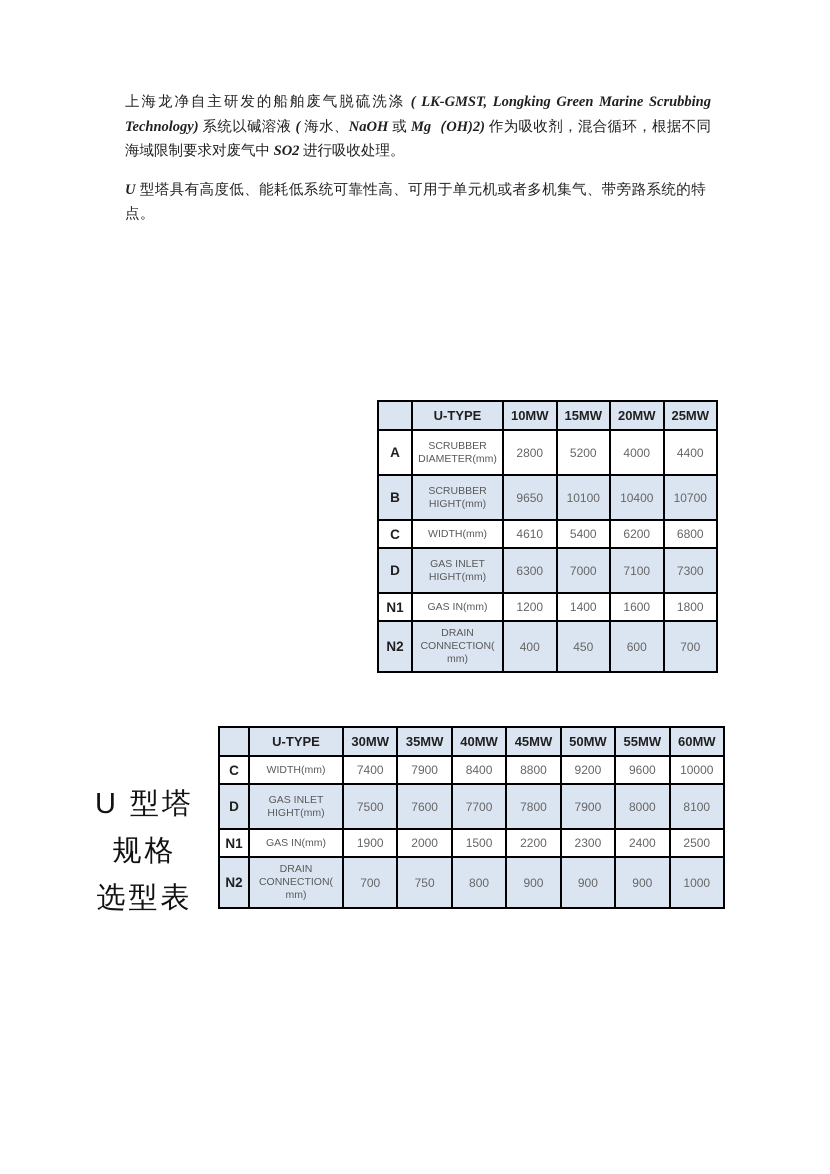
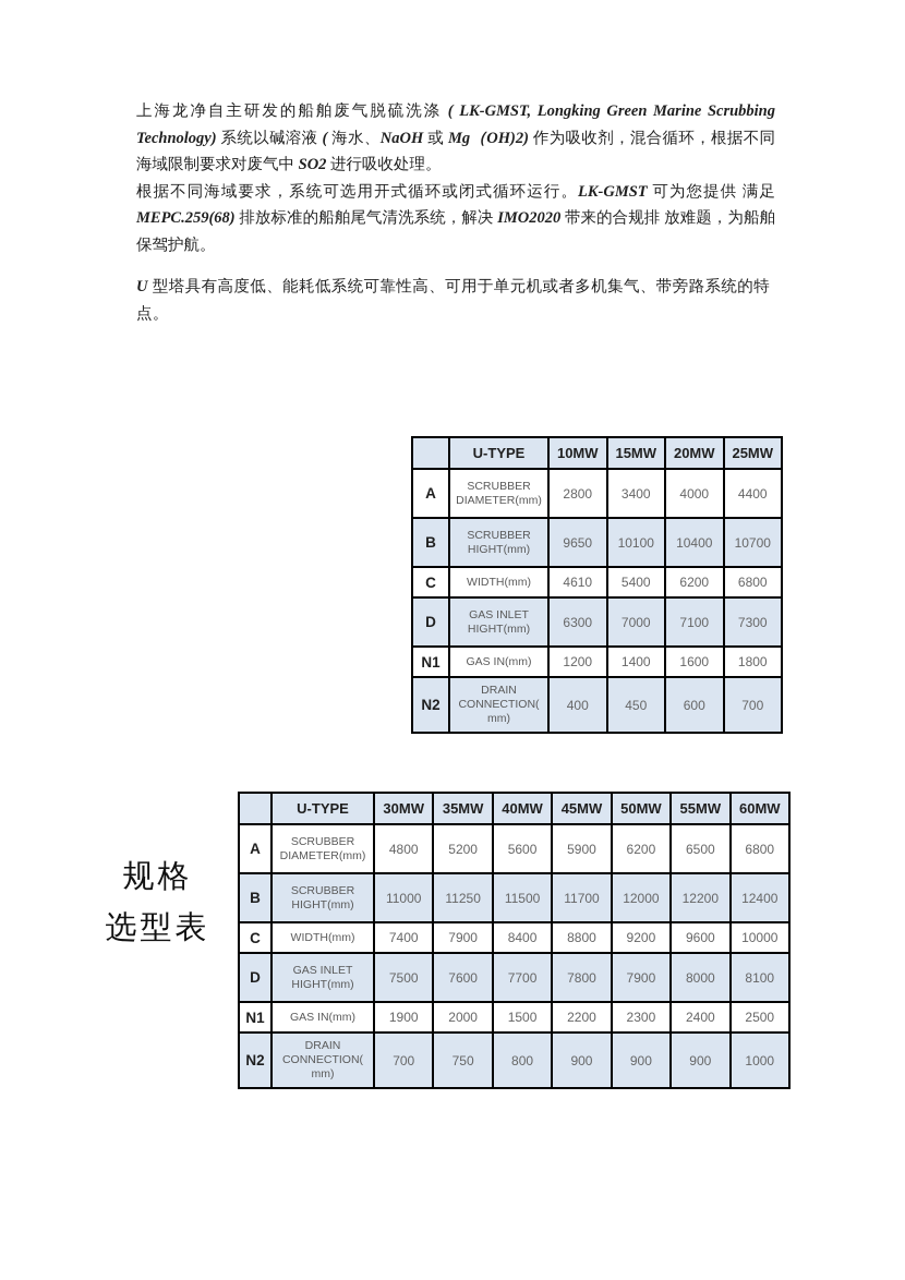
  上海龙净自主研发的船舶废气脱硫洗涤 ( LK-GMST, Longking Green Marine Scrubbing Technology) 系统以碱溶液 ( 海水、NaOH 或 Mg（OH)2) 作为吸收剂，混合循环，根据不同海域限制要求对废气中 SO2 进行吸收处理。
+ 根据不同海域要求，系统可选用开式循环或闭式循环运行。LK-GMST 可为您提供 满足 MEPC.259(68) 排放标准的船舶尾气清洗系统，解决 IMO2020 带来的合规排 放难题，为船舶保驾护航。
  U 型塔具有高度低、能耗低系统可靠性高、可用于单元机或者多机集气、带旁路系统的特点。
  	U-TYPE	10MW	15MW	20MW	25MW
- A	SCRUBBERDIAMETER(mm)	2800	5200	4000	4400
+ A	SCRUBBERDIAMETER(mm)	2800	3400	4000	4400
  B	SCRUBBERHIGHT(mm)	9650	10100	10400	10700
  C	WIDTH(mm)	4610	5400	6200	6800
  D	GAS INLETHIGHT(mm)	6300	7000	7100	7300
  N1	GAS IN(mm)	1200	1400	1600	1800
  N2	DRAINCONNECTION(mm)	400	450	600	700
- U 型塔
  规格
  选型表
  	U-TYPE	30MW	35MW	40MW	45MW	50MW	55MW	60MW
+ A	SCRUBBERDIAMETER(mm)	4800	5200	5600	5900	6200	6500	6800
+ B	SCRUBBERHIGHT(mm)	11000	11250	11500	11700	12000	12200	12400
  C	WIDTH(mm)	7400	7900	8400	8800	9200	9600	10000
  D	GAS INLETHIGHT(mm)	7500	7600	7700	7800	7900	8000	8100
  N1	GAS IN(mm)	1900	2000	1500	2200	2300	2400	2500
  N2	DRAINCONNECTION(mm)	700	750	800	900	900	900	1000
